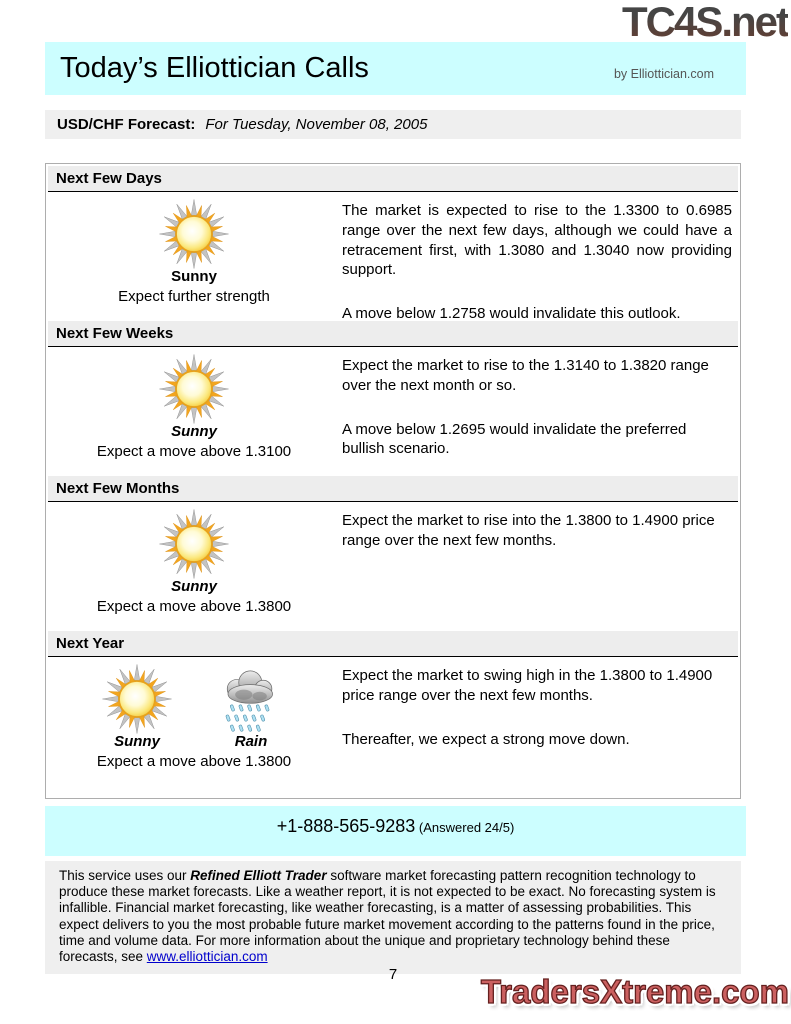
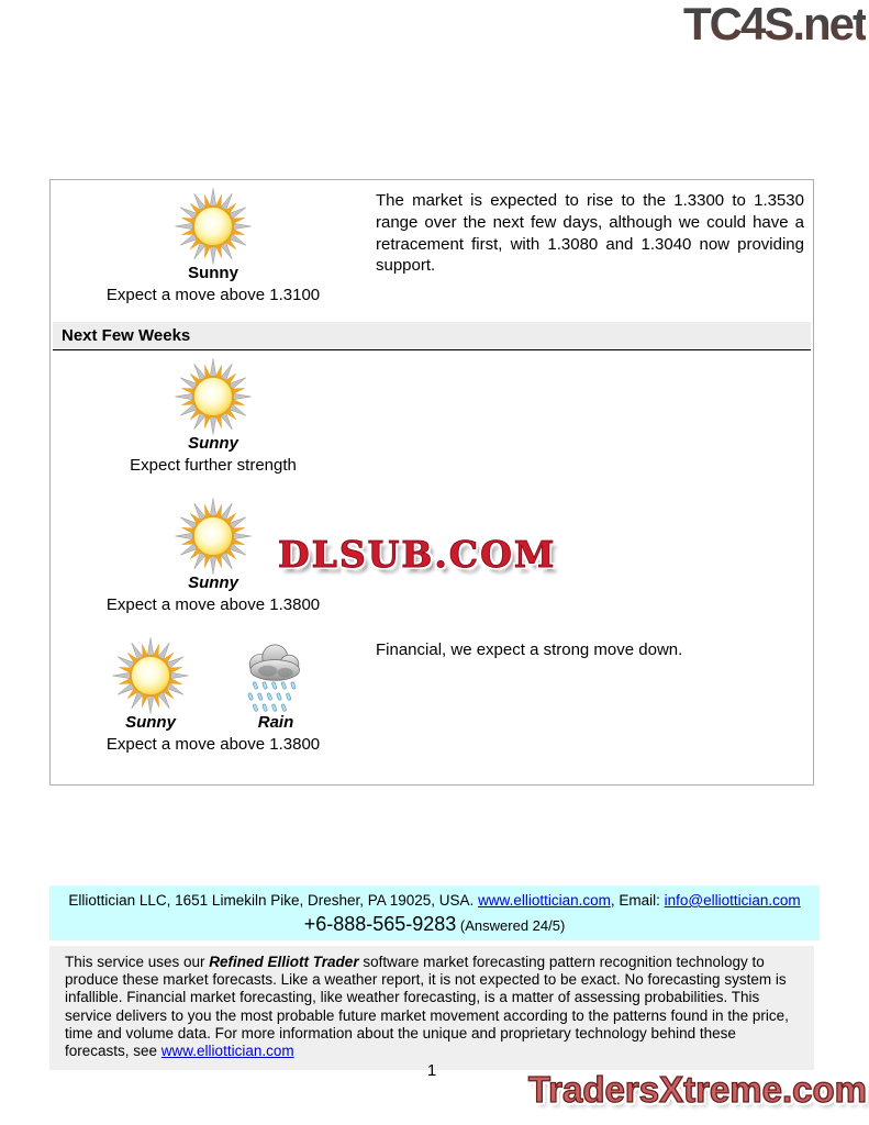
  TC4S.net
- Today’s Elliottician Calls
- by Elliottician.com
- USD/CHF Forecast:
- For Tuesday, November 08, 2005
- Next Few Days
  Sunny
- Expect further strength
+ Expect a move above 1.3100
- The market is expected to rise to the 1.3300 to 0.6985 range over the next few days, although we could have a retracement first, with 1.3080 and 1.3040 now providing support.
+ The market is expected to rise to the 1.3300 to 1.3530 range over the next few days, although we could have a retracement first, with 1.3080 and 1.3040 now providing support.
- A move below 1.2758 would invalidate this outlook.
  Next Few Weeks
  Sunny
- Expect a move above 1.3100
+ Expect further strength
- Expect the market to rise to the 1.3140 to 1.3820 range over the next month or so.
- A move below 1.2695 would invalidate the preferred bullish scenario.
- Next Few Months
  Sunny
  Expect a move above 1.3800
- Expect the market to rise into the 1.3800 to 1.4900 price range over the next few months.
- Next Year
  Sunny
  Rain
  Expect a move above 1.3800
- Expect the market to swing high in the 1.3800 to 1.4900 price range over the next few months.
- Thereafter, we expect a strong move down.
+ Financial, we expect a strong move down.
+ DLSUB.COM
+ Elliottician LLC, 1651 Limekiln Pike, Dresher, PA 19025, USA. www.elliottician.com, Email: info@elliottician.com
- +1-888-565-9283 (Answered 24/5)
+ +6-888-565-9283 (Answered 24/5)
- This service uses our Refined Elliott Trader software market forecasting pattern recognition technology to produce these market forecasts. Like a weather report, it is not expected to be exact. No forecasting system is infallible. Financial market forecasting, like weather forecasting, is a matter of assessing probabilities. This expect delivers to you the most probable future market movement according to the patterns found in the price, time and volume data. For more information about the unique and proprietary technology behind these forecasts, see www.elliottician.com
+ This service uses our Refined Elliott Trader software market forecasting pattern recognition technology to produce these market forecasts. Like a weather report, it is not expected to be exact. No forecasting system is infallible. Financial market forecasting, like weather forecasting, is a matter of assessing probabilities. This service delivers to you the most probable future market movement according to the patterns found in the price, time and volume data. For more information about the unique and proprietary technology behind these forecasts, see www.elliottician.com
- 7
+ 1
  TradersXtreme.com
